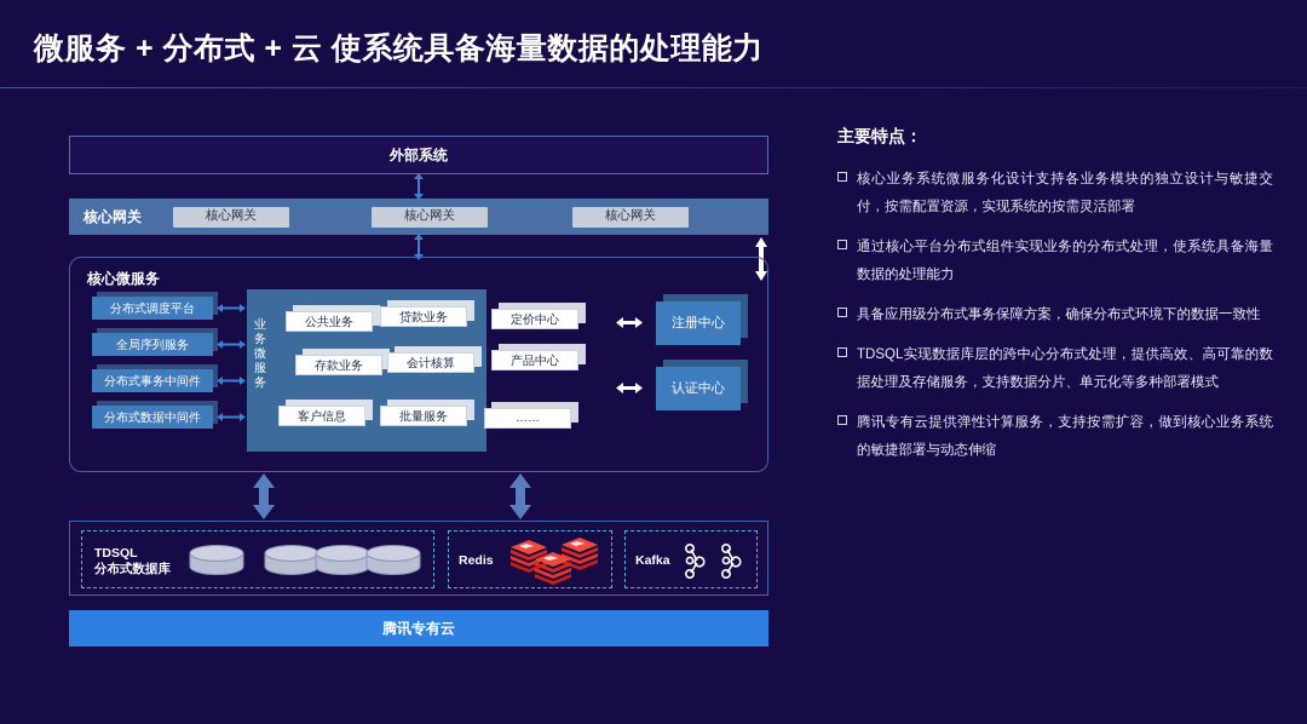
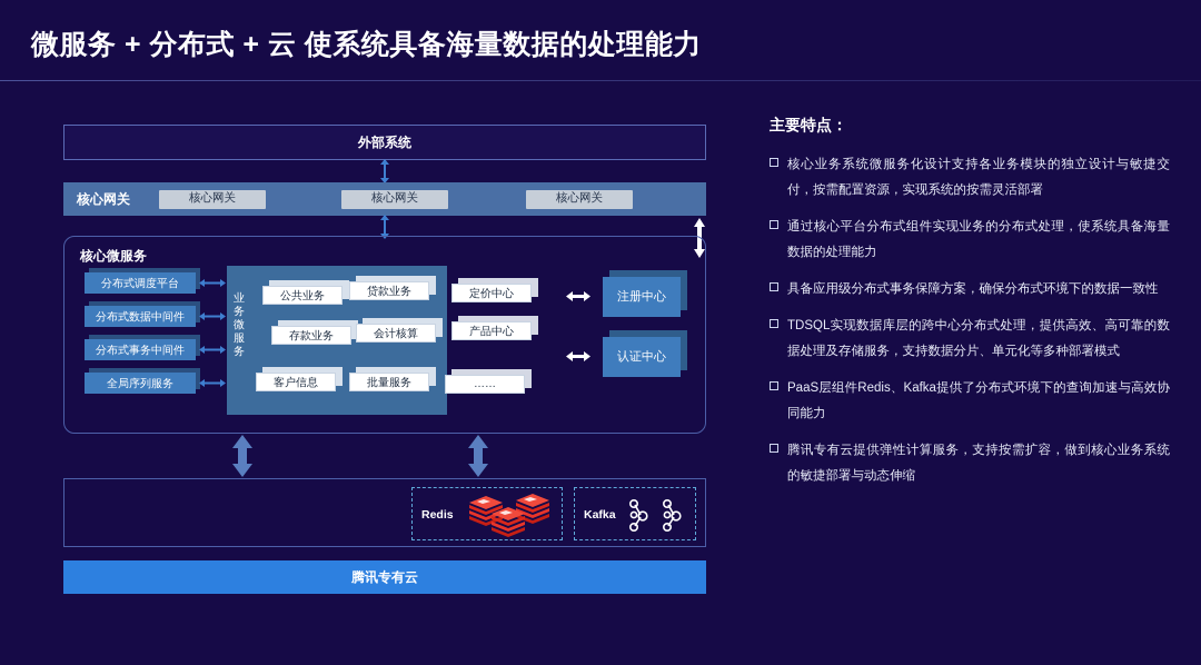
  微服务 + 分布式 + 云 使系统具备海量数据的处理能力
  外部系统
  核心网关
  核心网关
  核心网关
  核心网关
  核心微服务
  分布式调度平台
- 全局序列服务
+ 分布式数据中间件
  分布式事务中间件
- 分布式数据中间件
+ 全局序列服务
  业务微服务
  公共业务
  贷款业务
  定价中心
  存款业务
  会计核算
  产品中心
  客户信息
  批量服务
  ……
  注册中心
  认证中心
- TDSQL
- 分布式数据库
  Redis
  Kafka
  腾讯专有云
  主要特点：
  核心业务系统微服务化设计支持各业务模块的独立设计与敏捷交付，按需配置资源，实现系统的按需灵活部署
  通过核心平台分布式组件实现业务的分布式处理，使系统具备海量数据的处理能力
  具备应用级分布式事务保障方案，确保分布式环境下的数据一致性
  TDSQL实现数据库层的跨中心分布式处理，提供高效、高可靠的数据处理及存储服务，支持数据分片、单元化等多种部署模式
+ PaaS层组件Redis、Kafka提供了分布式环境下的查询加速与高效协同能力
  腾讯专有云提供弹性计算服务，支持按需扩容，做到核心业务系统的敏捷部署与动态伸缩
